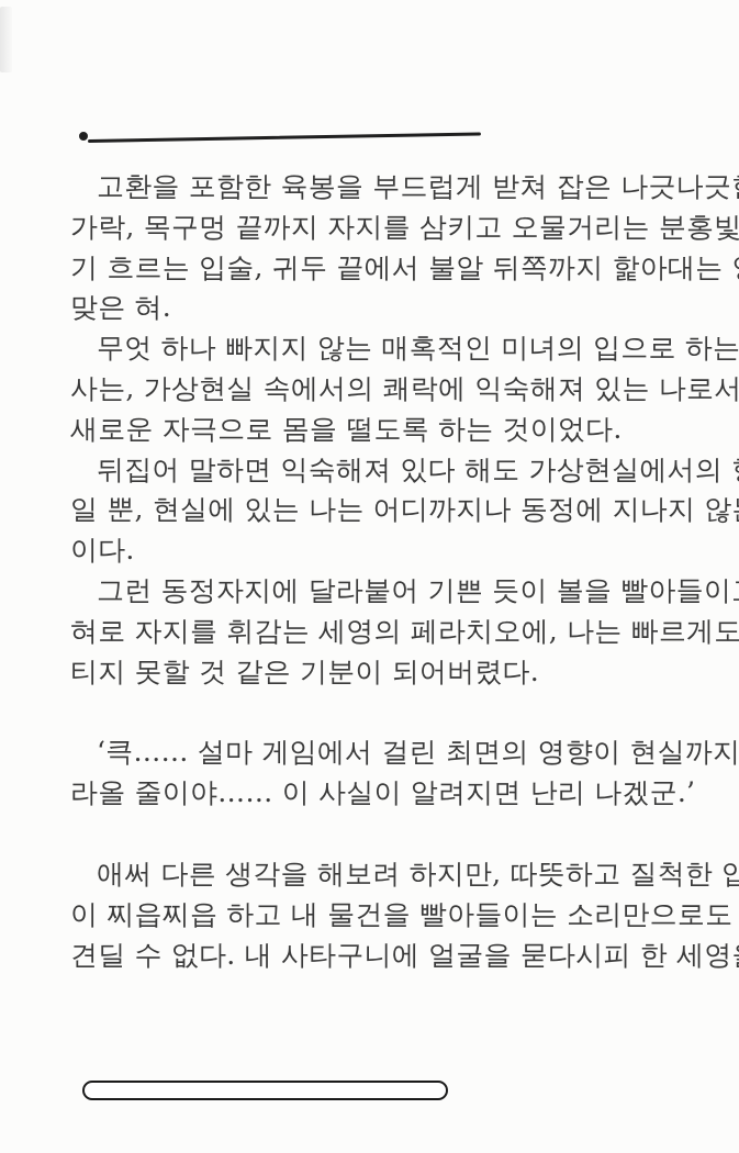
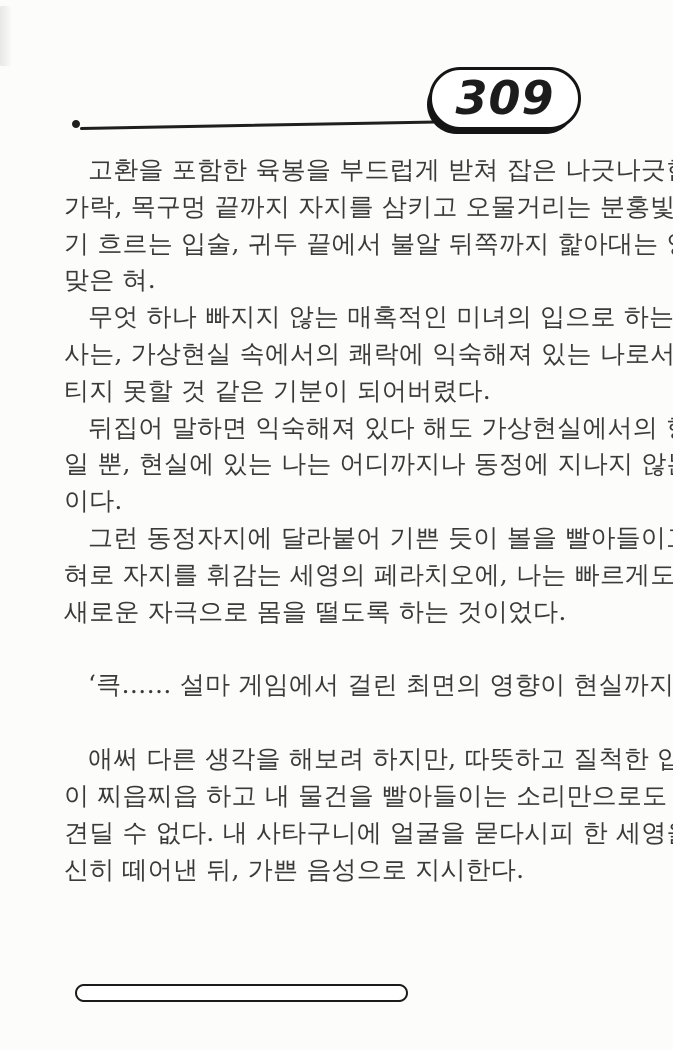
+ 309
  고환을 포함한 육봉을 부드럽게 받쳐 잡은 나긋나긋
  가락, 목구멍 끝까지 자지를 삼키고 오물거리는 분홍빛
  기 흐르는 입술, 귀두 끝에서 불알 뒤쪽까지 핥아대는
  맞은 혀.
  무엇 하나 빠지지 않는 매혹적인 미녀의 입으로 하는
  사는, 가상현실 속에서의 쾌락에 익숙해져 있는 나로서
- 새로운 자극으로 몸을 떨도록 하는 것이었다.
+ 티지 못할 것 같은 기분이 되어버렸다.
  뒤집어 말하면 익숙해져 있다 해도 가상현실에서의
  일 뿐, 현실에 있는 나는 어디까지나 동정에 지나지 않
  이다.
  그런 동정자지에 달라붙어 기쁜 듯이 볼을 빨아들이
  혀로 자지를 휘감는 세영의 페라치오에, 나는 빠르게도
- 티지 못할 것 같은 기분이 되어버렸다.
+ 새로운 자극으로 몸을 떨도록 하는 것이었다.
  ‘큭…… 설마 게임에서 걸린 최면의 영향이 현실까지
- 라올 줄이야…… 이 사실이 알려지면 난리 나겠군.’
  애써 다른 생각을 해보려 하지만, 따뜻하고 질척한 입
  이 찌읍찌읍 하고 내 물건을 빨아들이는 소리만으로도
  견딜 수 없다. 내 사타구니에 얼굴을 묻다시피 한 세영
+ 신히 떼어낸 뒤, 가쁜 음성으로 지시한다.
